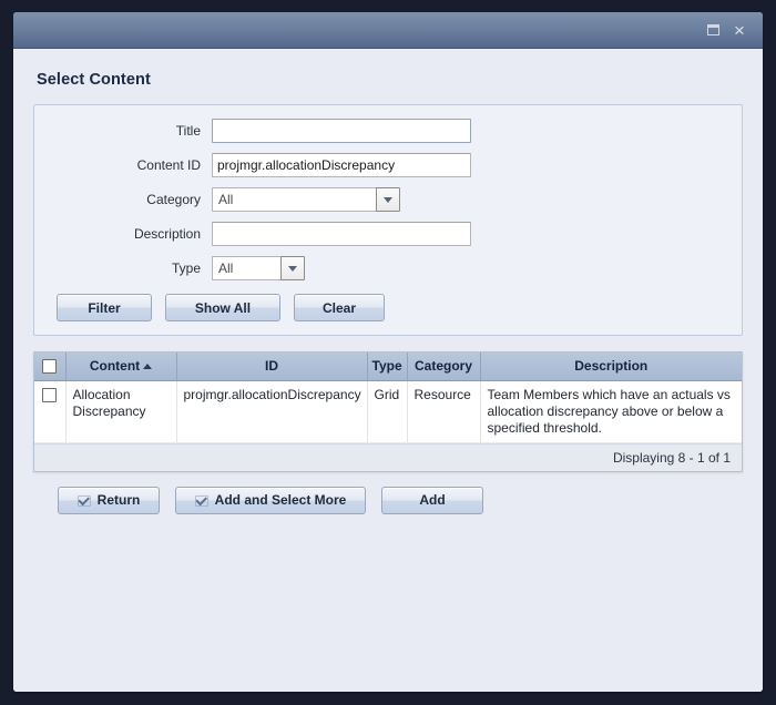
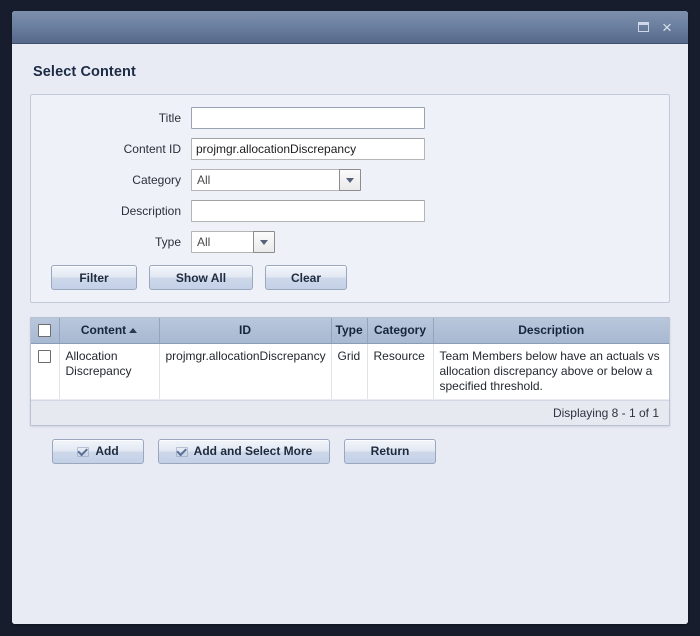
  ×
  Select Content
  Title
  Content ID
  projmgr.allocationDiscrepancy
  Category
  All
  Description
  Type
  All
  Filter
  Show All
  Clear
  	Content	ID	Type	Category	Description
- 	Allocation Discrepancy	projmgr.allocationDiscrepancy	Grid	Resource	Team Members which have an actuals vs allocation discrepancy above or below a specified threshold.
+ 	Allocation Discrepancy	projmgr.allocationDiscrepancy	Grid	Resource	Team Members below have an actuals vs allocation discrepancy above or below a specified threshold.
  Displaying 8 - 1 of 1
- Return
+ Add
  Add and Select More
- Add
+ Return
